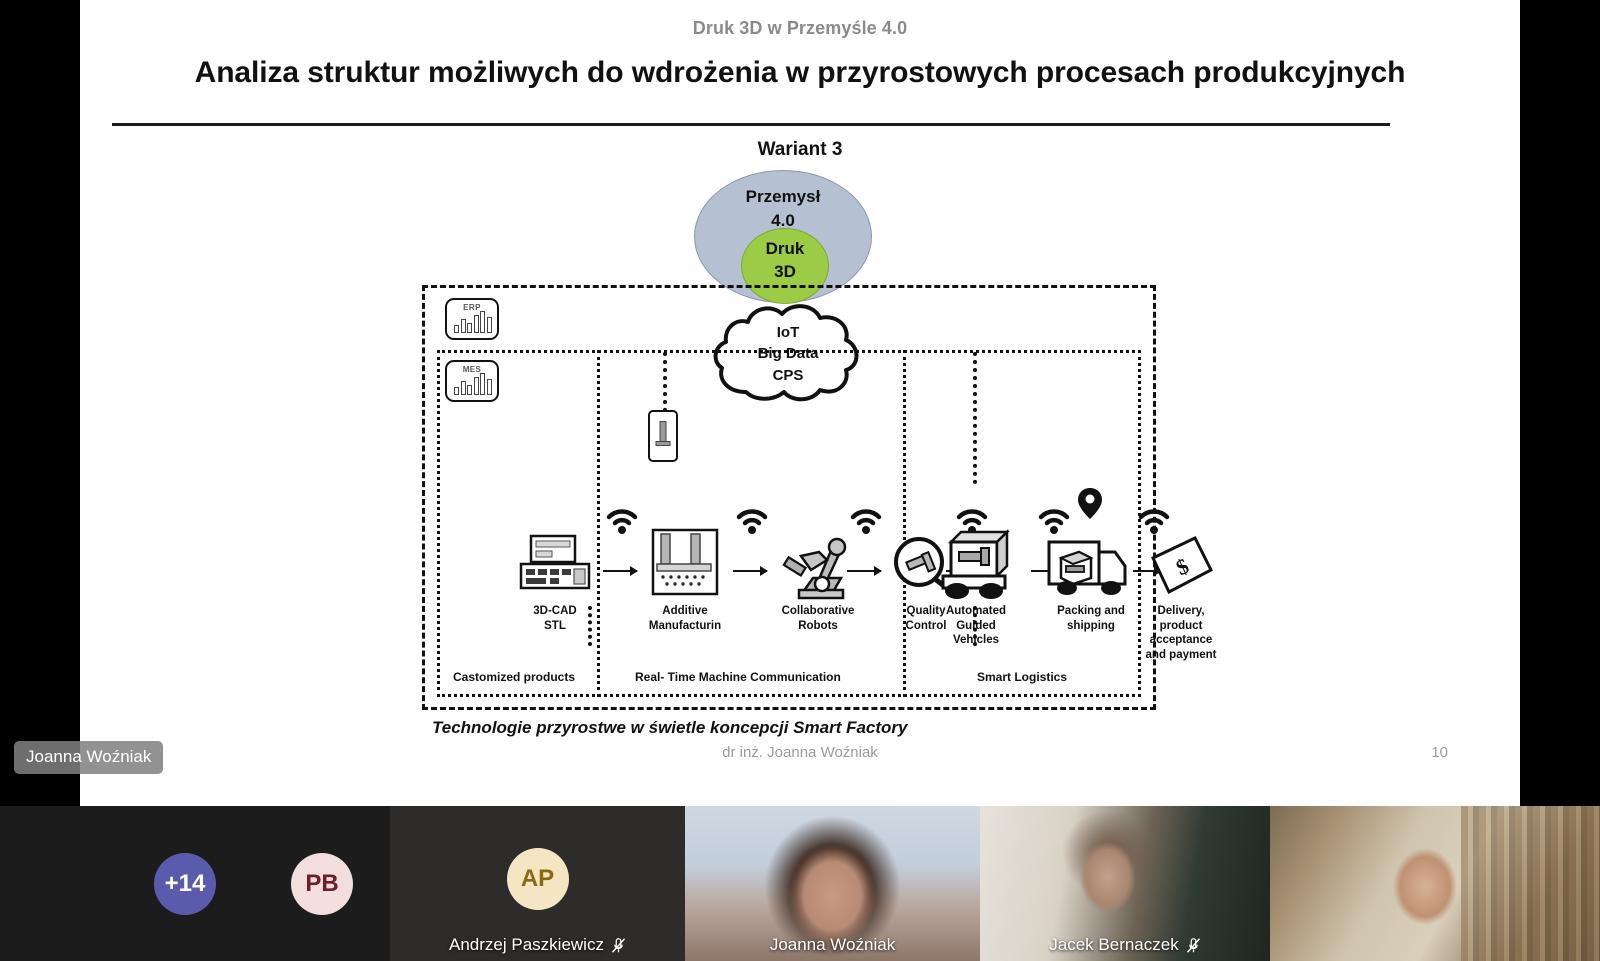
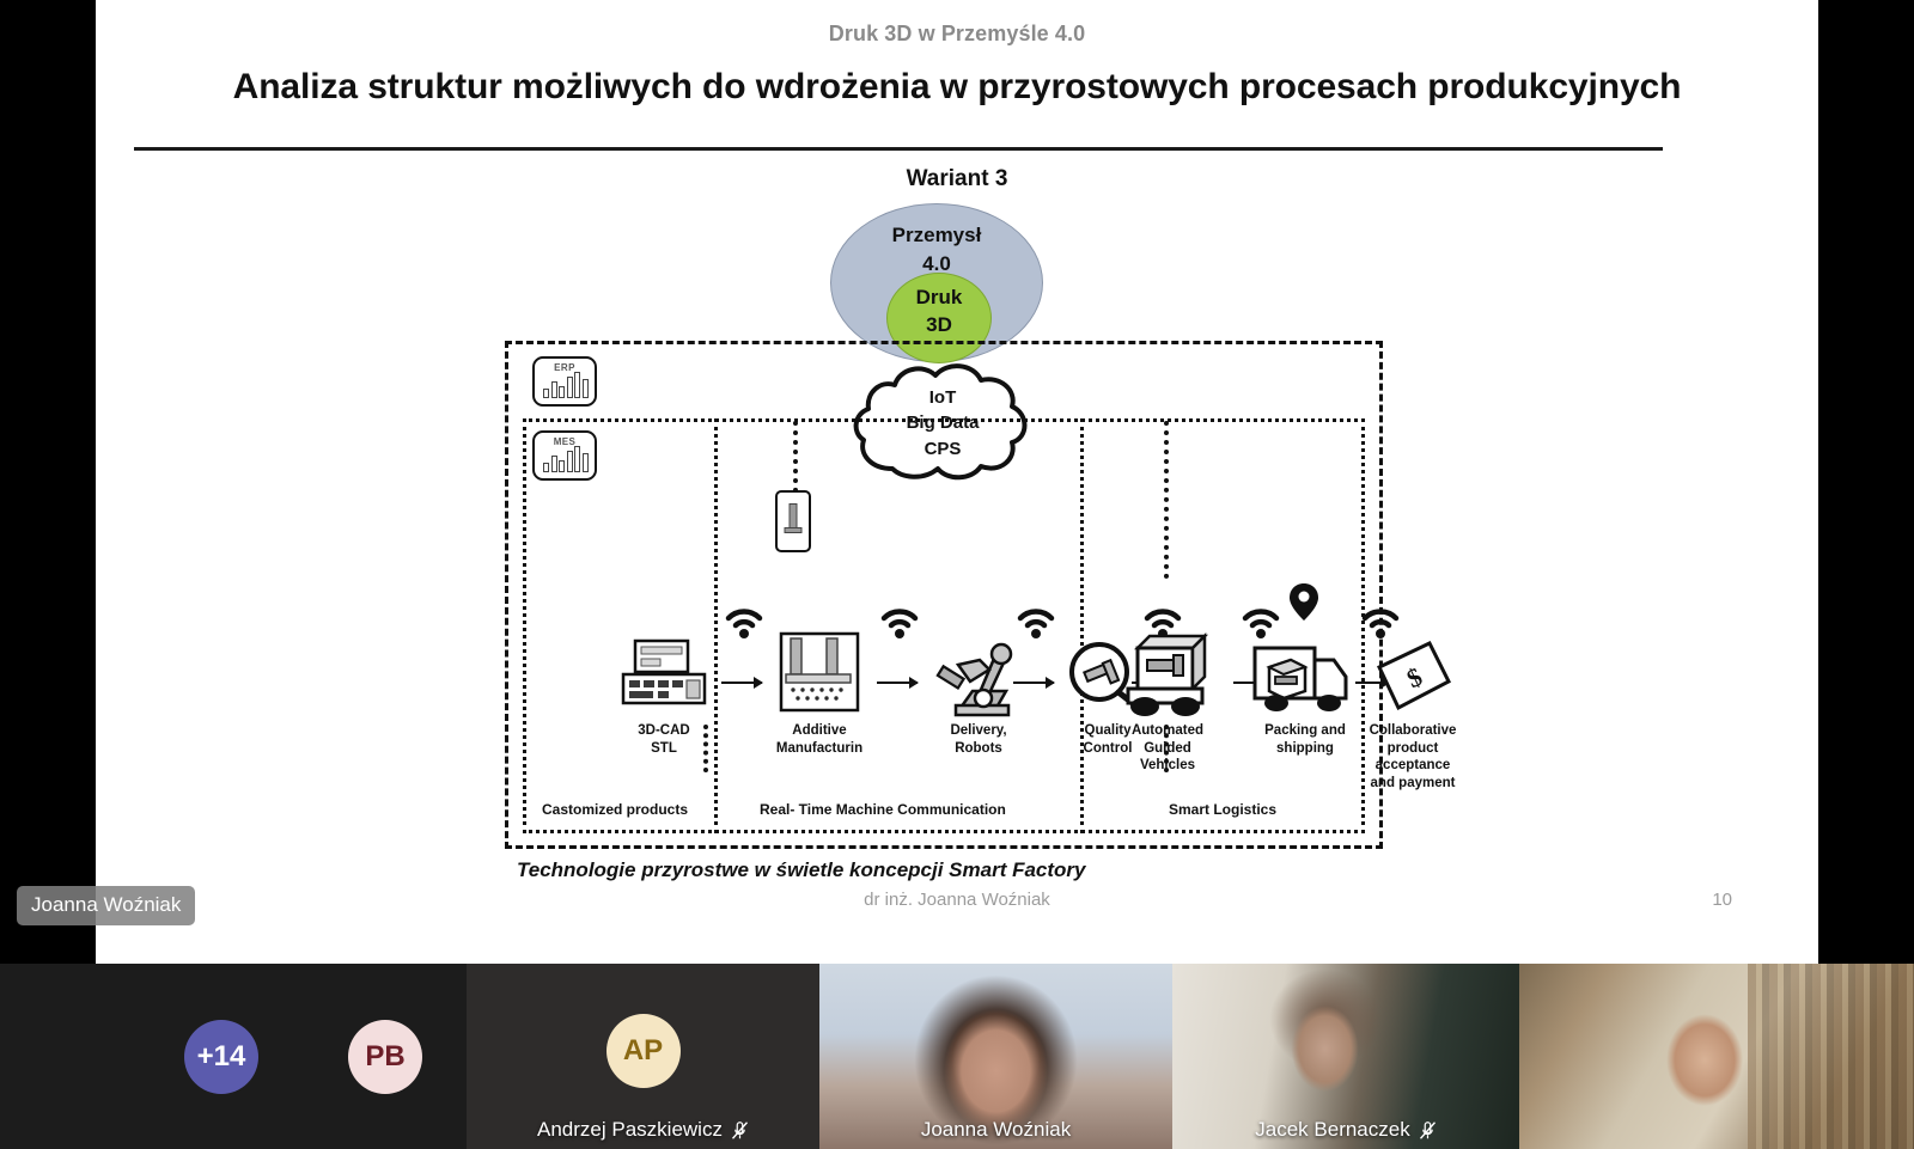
  Druk 3D w Przemyśle 4.0
  Analiza struktur możliwych do wdrożenia w przyrostowych procesach produkcyjnych
  Wariant 3
  Przemysł
  4.0
  Druk
  3D
  IoT
  Big Data
  CPS
  ERP
  MES
  3D-CAD
  STL
  Additive
  Manufacturin
- Collaborative
+ Delivery,
  Robots
  Quality
  Control
  Automated
  Guided
  Vehicles
  Packing and
  shipping
- Delivery,
+ Collaborative
  product
  acceptance
  and payment
  Castomized products
  Real- Time Machine Communication
  Smart Logistics
  Technologie przyrostwe w świetle koncepcji Smart Factory
  dr inż. Joanna Woźniak
  10
  Joanna Woźniak
  +14
  PB
  AP
  Andrzej Paszkiewicz
  Joanna Woźniak
  Jacek Bernaczek
